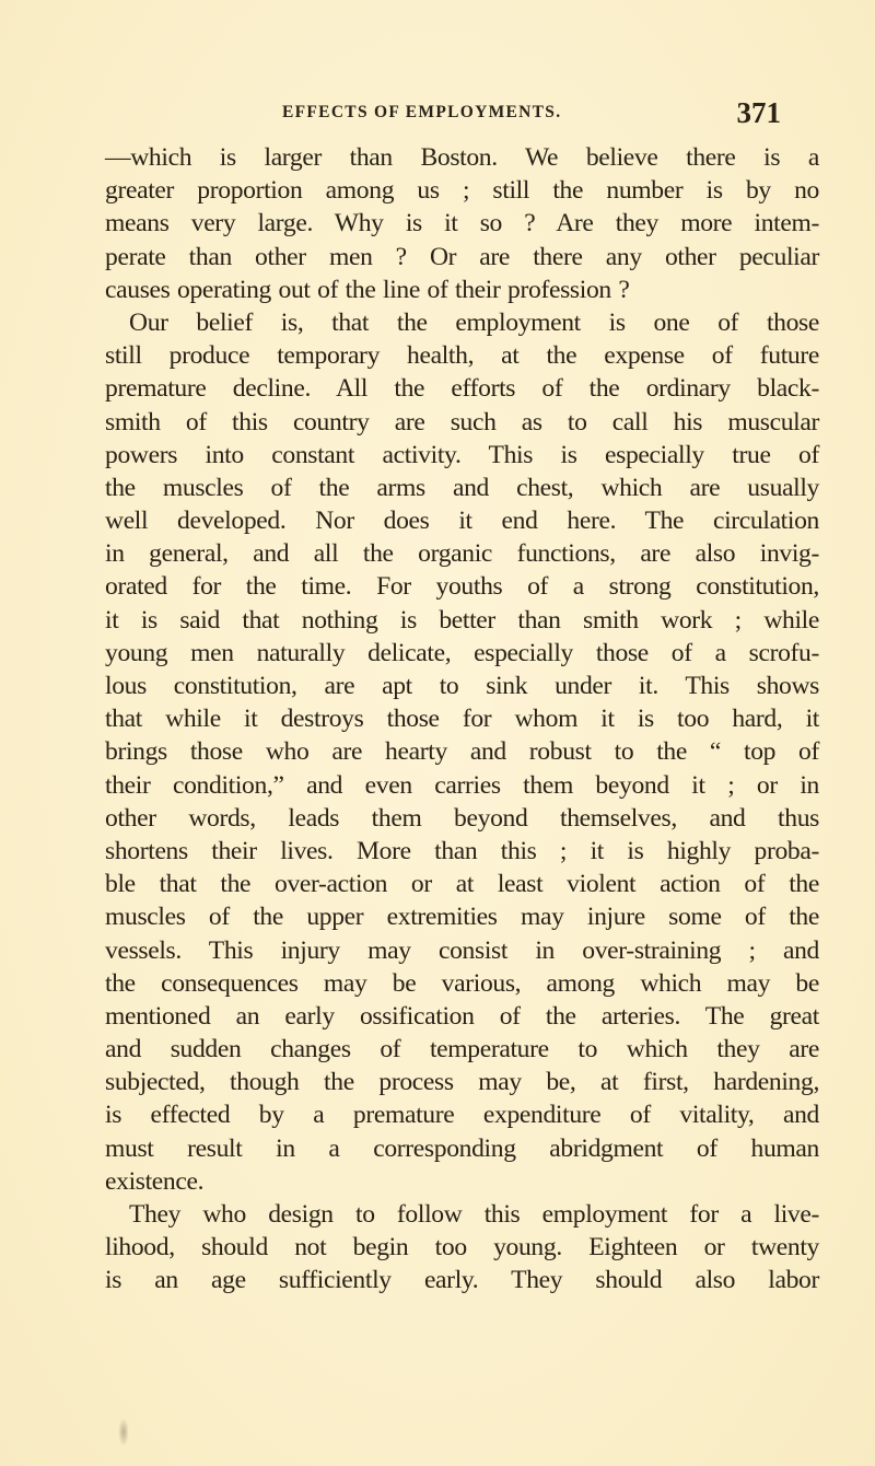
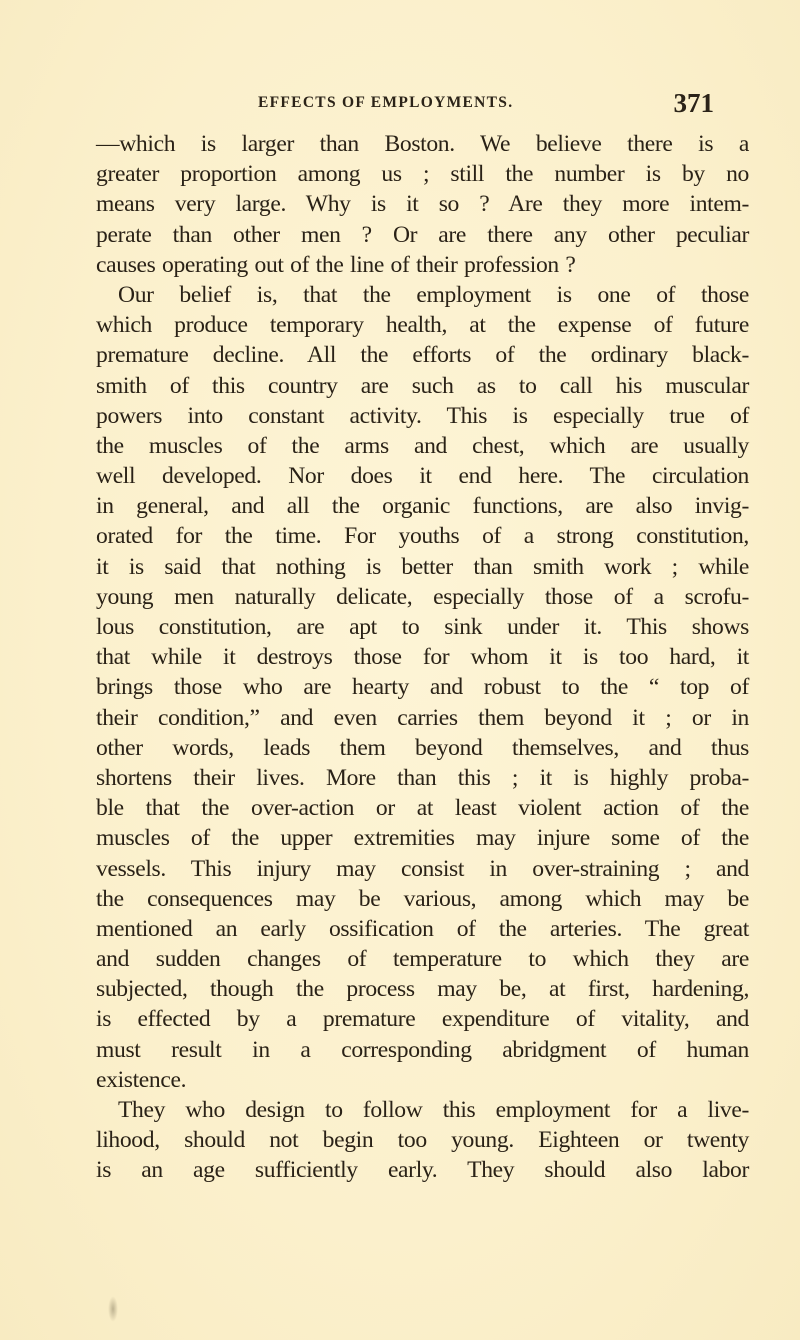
  EFFECTS OF EMPLOYMENTS.
  371
  —which is larger than Boston. We believe there is a
  greater proportion among us ; still the number is by no
  means very large. Why is it so ? Are they more intem-
  perate than other men ? Or are there any other peculiar
  causes operating out of the line of their profession ?
  Our belief is, that the employment is one of those
- still produce temporary health, at the expense of future
+ which produce temporary health, at the expense of future
  premature decline. All the efforts of the ordinary black-
  smith of this country are such as to call his muscular
  powers into constant activity. This is especially true of
  the muscles of the arms and chest, which are usually
  well developed. Nor does it end here. The circulation
  in general, and all the organic functions, are also invig-
  orated for the time. For youths of a strong constitution,
  it is said that nothing is better than smith work ; while
  young men naturally delicate, especially those of a scrofu-
  lous constitution, are apt to sink under it. This shows
  that while it destroys those for whom it is too hard, it
  brings those who are hearty and robust to the “ top of
  their condition,” and even carries them beyond it ; or in
  other words, leads them beyond themselves, and thus
  shortens their lives. More than this ; it is highly proba-
  ble that the over-action or at least violent action of the
  muscles of the upper extremities may injure some of the
  vessels. This injury may consist in over-straining ; and
  the consequences may be various, among which may be
  mentioned an early ossification of the arteries. The great
  and sudden changes of temperature to which they are
  subjected, though the process may be, at first, hardening,
  is effected by a premature expenditure of vitality, and
  must result in a corresponding abridgment of human
  existence.
  They who design to follow this employment for a live-
  lihood, should not begin too young. Eighteen or twenty
  is an age sufficiently early. They should also labor
